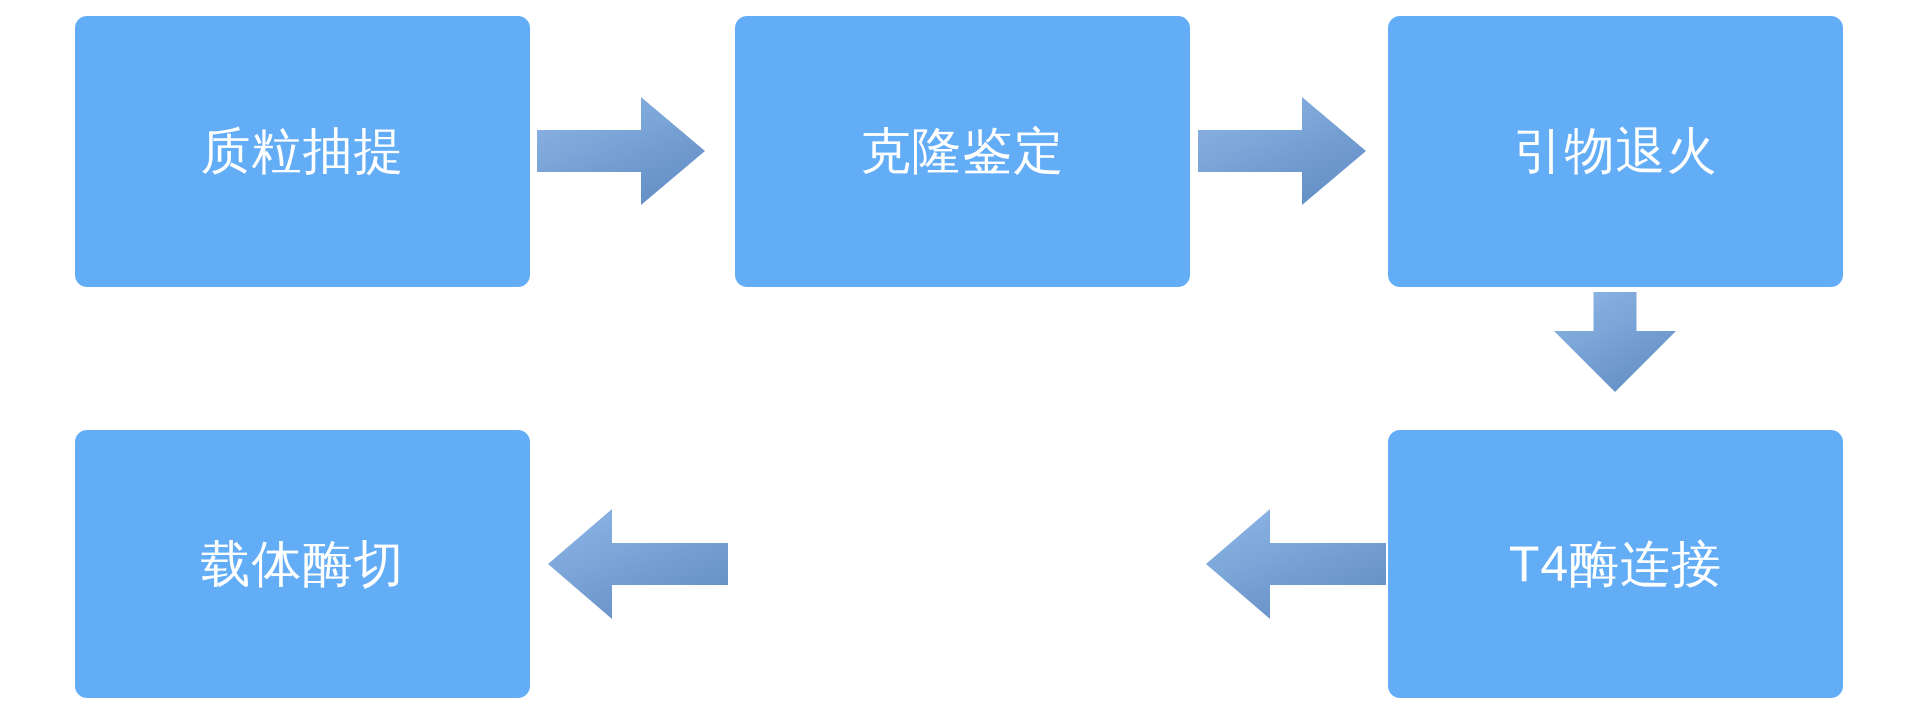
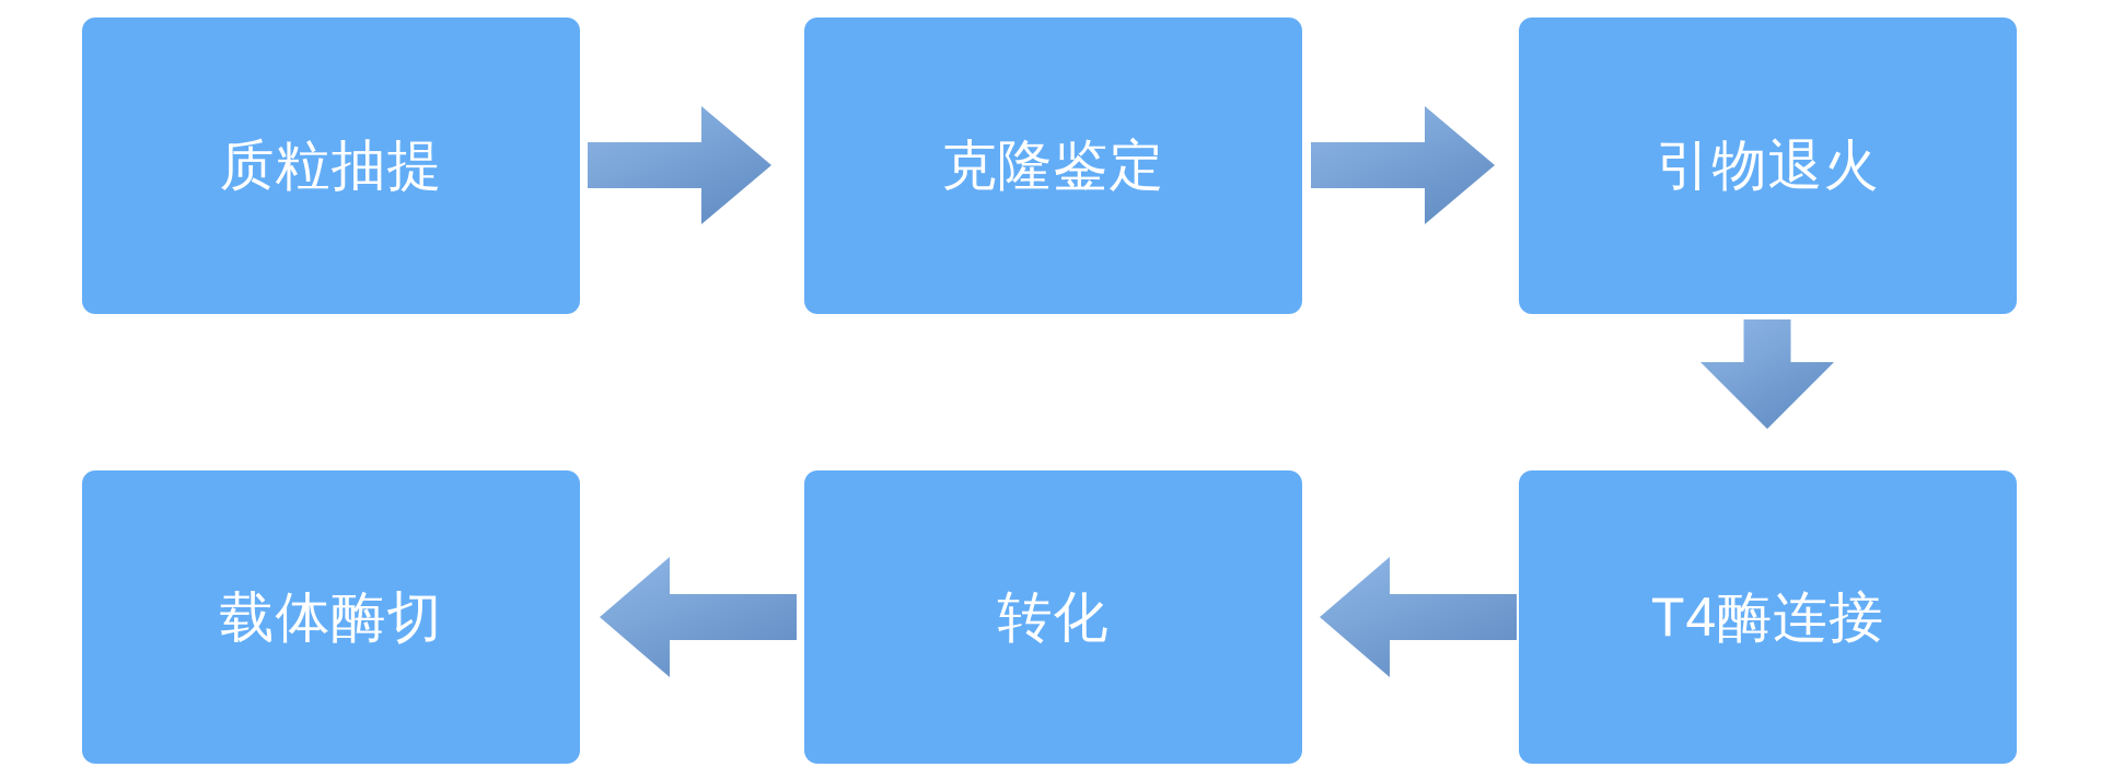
  质粒抽提
  克隆鉴定
  引物退火
  T4酶连接
+ 转化
  载体酶切
